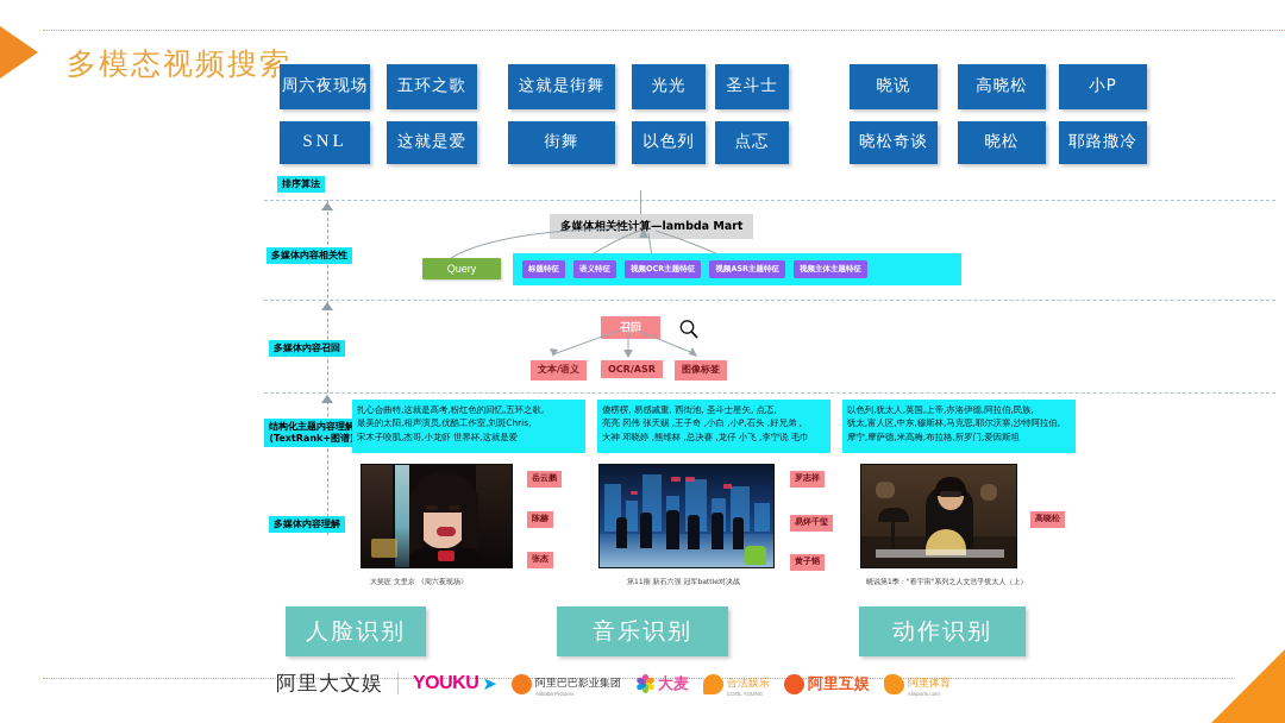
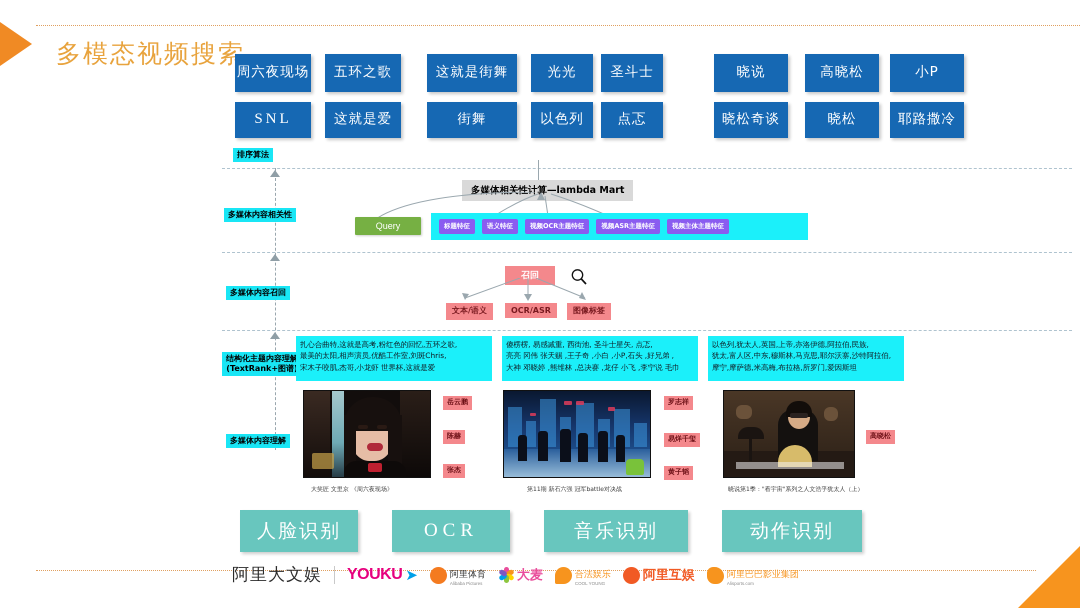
  多模态视频搜索
  周六夜现场
  五环之歌
  这就是街舞
  光光
  圣斗士
  晓说
  高晓松
  小P
  SNL
  这就是爱
  街舞
  以色列
  点忑
  晓松奇谈
  晓松
  耶路撒冷
  排序算法
  多媒体内容相关性
  多媒体内容召回
  结构化主题内容理解
  (TextRank+图谱
  多媒体内容理解
  多媒体相关性计算—lambda Mart
  Query
  标题特征
  语义特征
  视频OCR主题特征
  视频ASR主题特征
  视频主体主题特征
  召回
  文本/语义
  OCR/ASR
  图像标签
  扎心合曲特,这就是高考,粉红色的回忆,五环之歌,
  最美的太阳,相声演员,优酷工作室,刘斑Chris,
  宋木子咬肌,杰哥,小龙虾 世界杯,这就是爱
  傻楞楞, 易感减重, 西街池, 圣斗士星矢, 点忑,
  亮亮 冈伟 张天赐 ,王子奇 ,小白 ,小P,石头 ,好兄弟 ,
  大神 邓晓婷 ,熊维林 ,总决赛 ,龙仔 小飞 ,李宁说 毛巾
  以色列,犹太人,英国,上帝,亦洛伊德,阿拉伯,民族,
  犹太,富人区,中东,穆斯林,马克思,耶尔沃寨,沙特阿拉伯,
  摩宁,摩萨德,米高梅,布拉格,所罗门,爱因斯坦
  岳云鹏
  陈赫
  张杰
  罗志祥
  易烊千玺
  黄子韬
  高晓松
  人脸识别
+ OCR
  音乐识别
  动作识别
  阿里大文娱
  YOUKU
  ➤
- 阿里巴巴影业集团
+ 阿里体育
  大麦
  合法娱乐
  阿里互娱
- 阿里体育
+ 阿里巴巴影业集团
